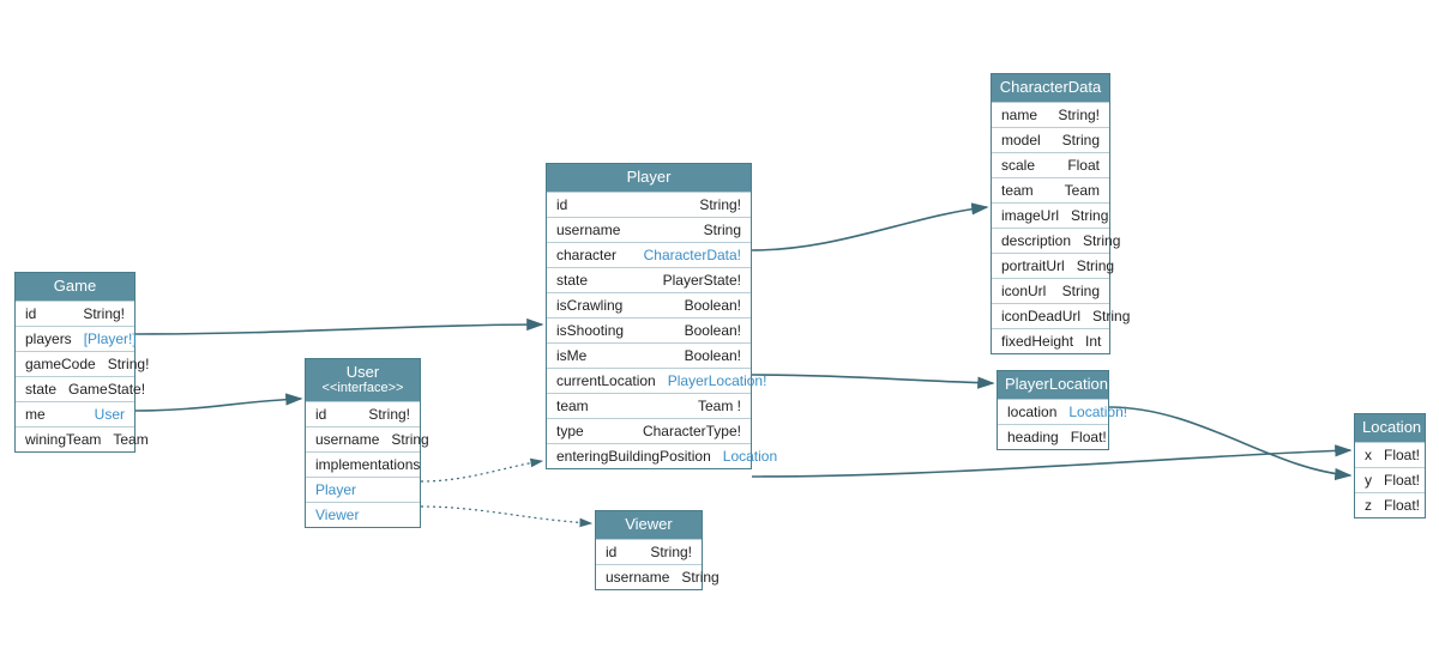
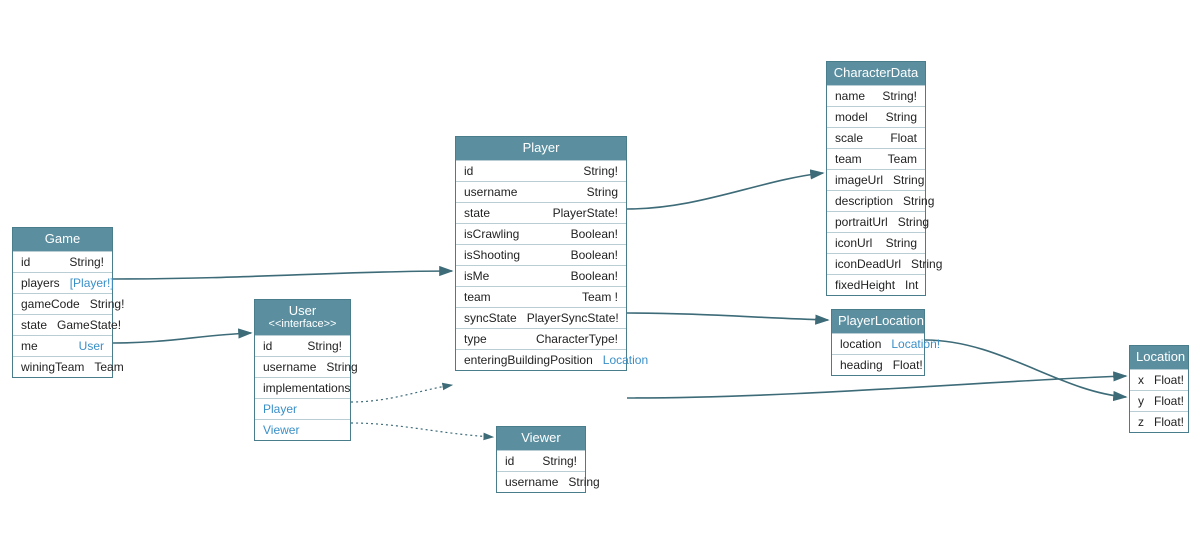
  Game
  id
  String!
  players
  [Player!]
  gameCode
  String!
  state
  GameState!
  me
  User
  winingTeam
  Team
  User
  <<interface>>
  id
  String!
  username
  String
  implementations
  Player
  Viewer
  Player
  id
  String!
  username
  String
- character
- CharacterData!
  state
  PlayerState!
  isCrawling
  Boolean!
  isShooting
  Boolean!
  isMe
  Boolean!
- currentLocation
- PlayerLocation!
  team
  Team !
+ syncState
+ PlayerSyncState!
  type
  CharacterType!
  enteringBuildingPosition
  Location
  Viewer
  id
  String!
  username
  String
  CharacterData
  name
  String!
  model
  String
  scale
  Float
  team
  Team
  imageUrl
  String
  description
  String
  portraitUrl
  String
  iconUrl
  String
  iconDeadUrl
  String
  fixedHeight
  Int
  PlayerLocation
  location
  Location!
  heading
  Float!
  Location
  x
  Float!
  y
  Float!
  z
  Float!
